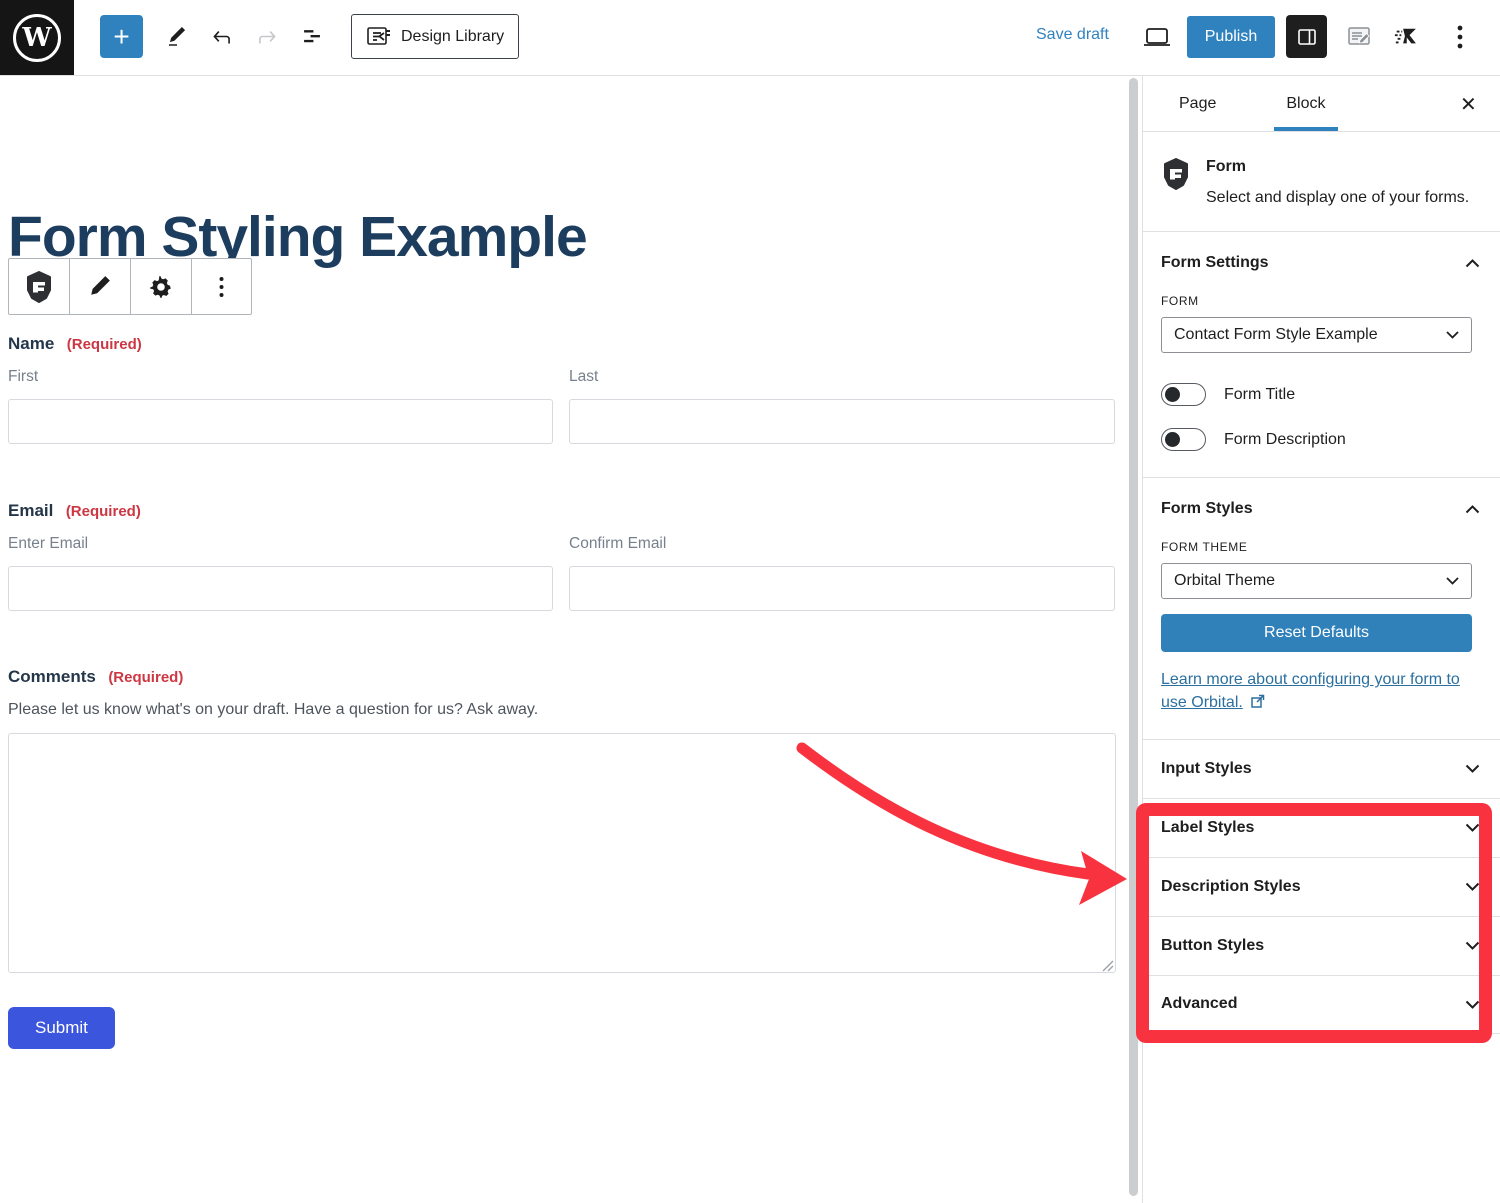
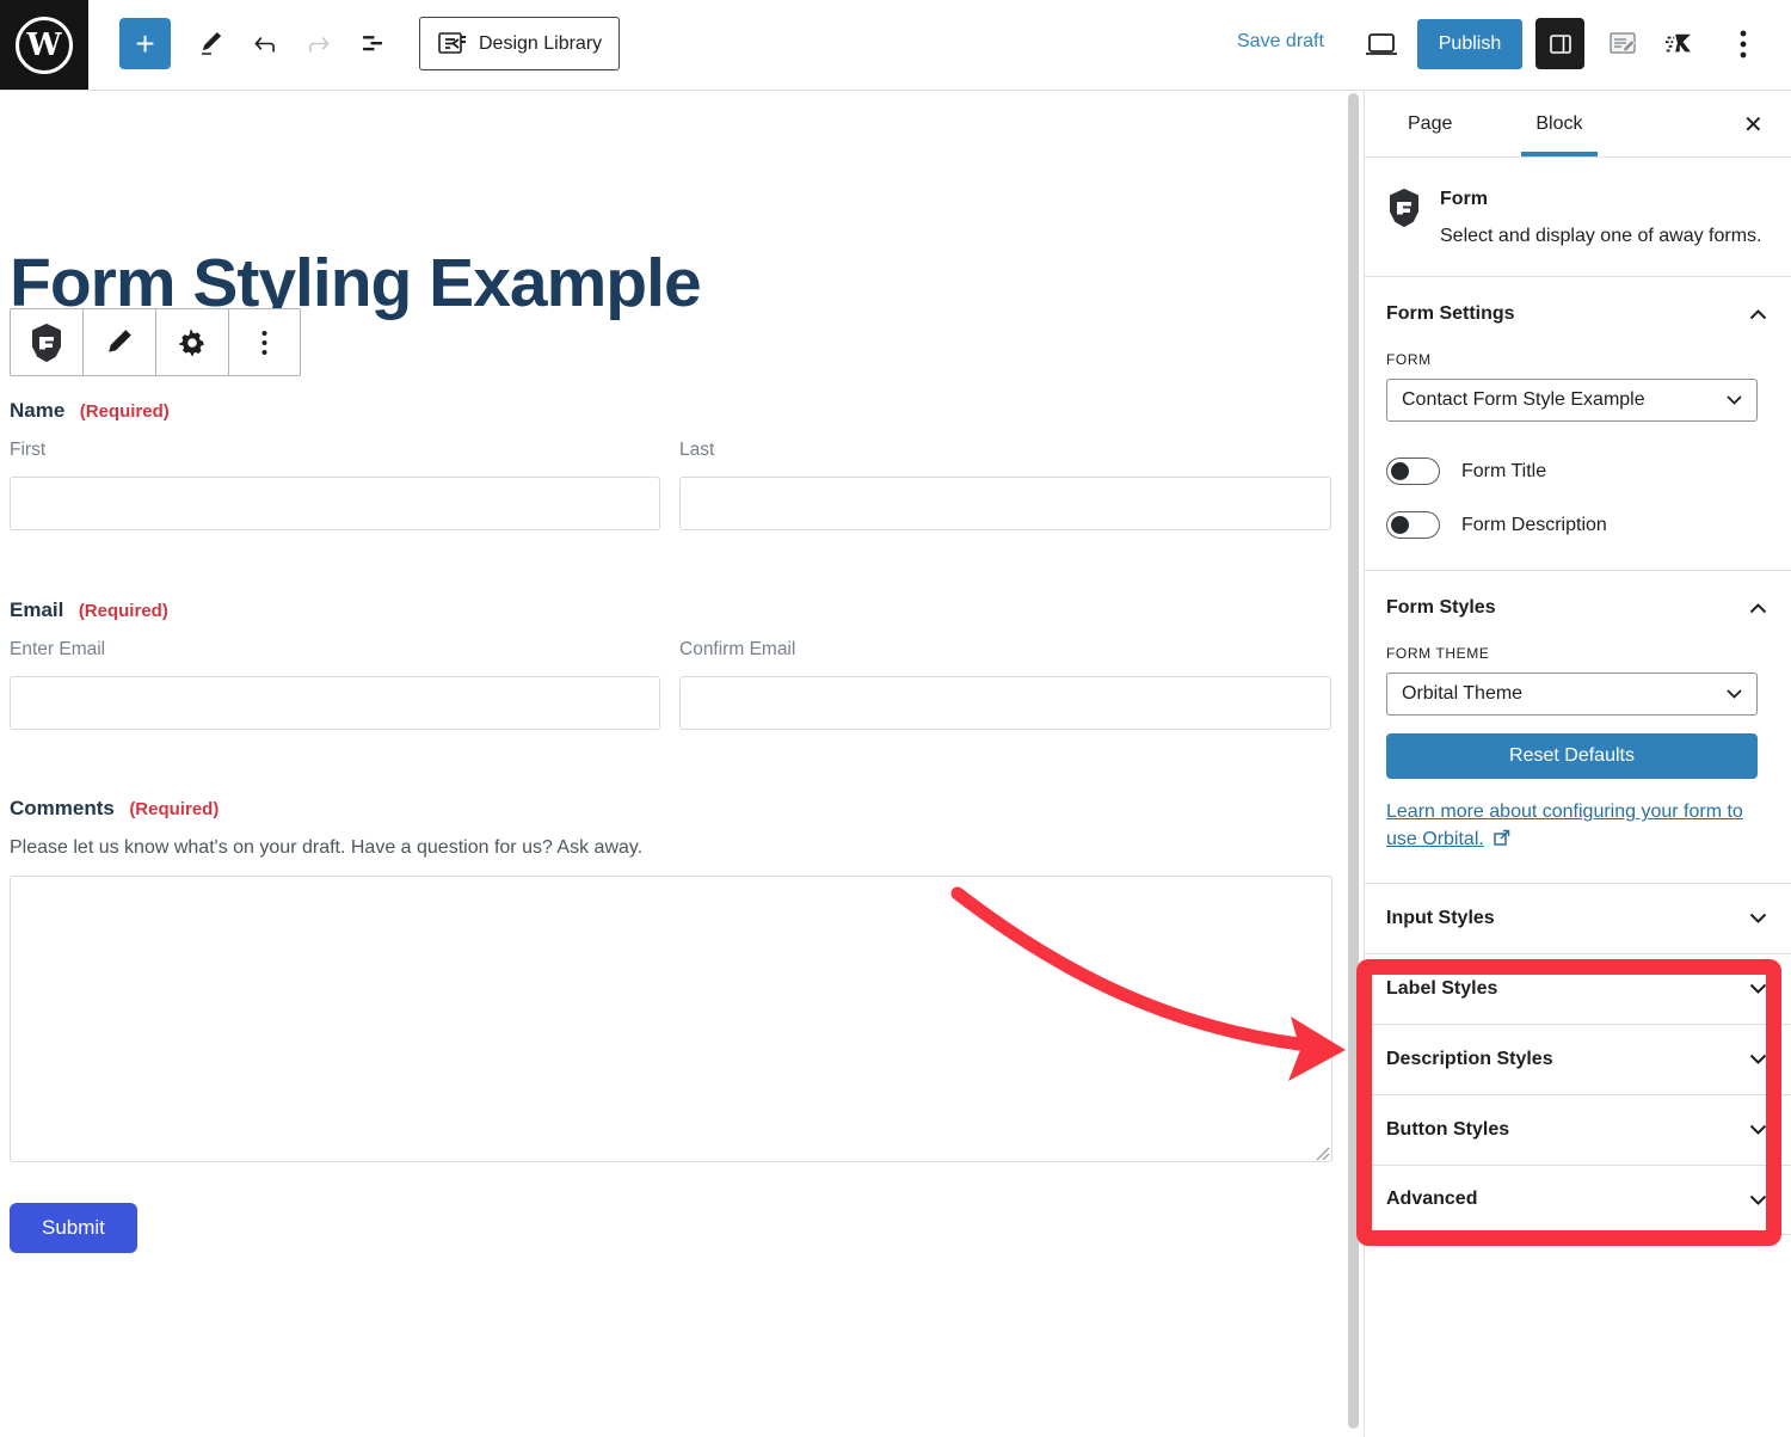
  W
  +
  Design Library
  Save draft
  Publish
  Form Styling Example
  Name (Required)
  First
  Last
  Email (Required)
  Enter Email
  Confirm Email
  Comments (Required)
  Please let us know what's on your draft. Have a question for us? Ask away.
  Submit
  Page
  Block
  ✕
  Form
- Select and display one of your forms.
+ Select and display one of away forms.
  Form Settings
  FORM
  Contact Form Style Example
  Form Title
  Form Description
  Form Styles
  FORM THEME
  Orbital Theme
  Reset Defaults
  Learn more about configuring your form to use Orbital.
  Input Styles
  Label Styles
  Description Styles
  Button Styles
  Advanced
